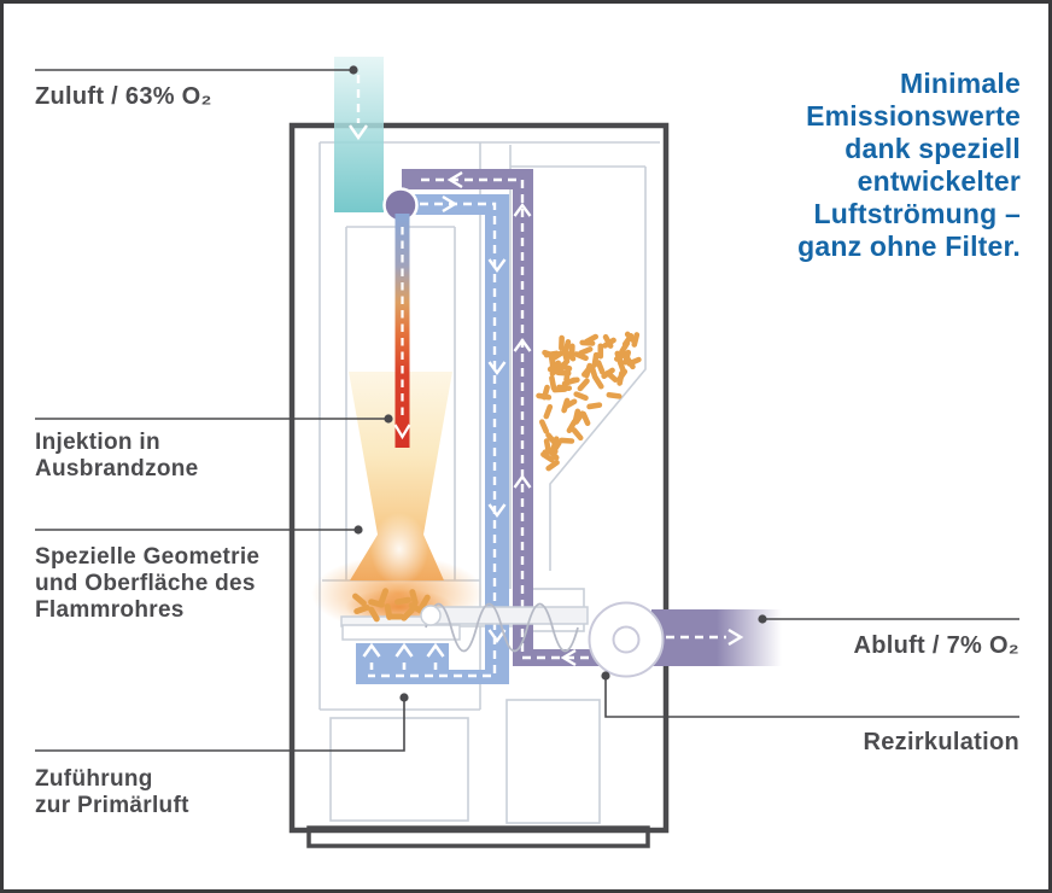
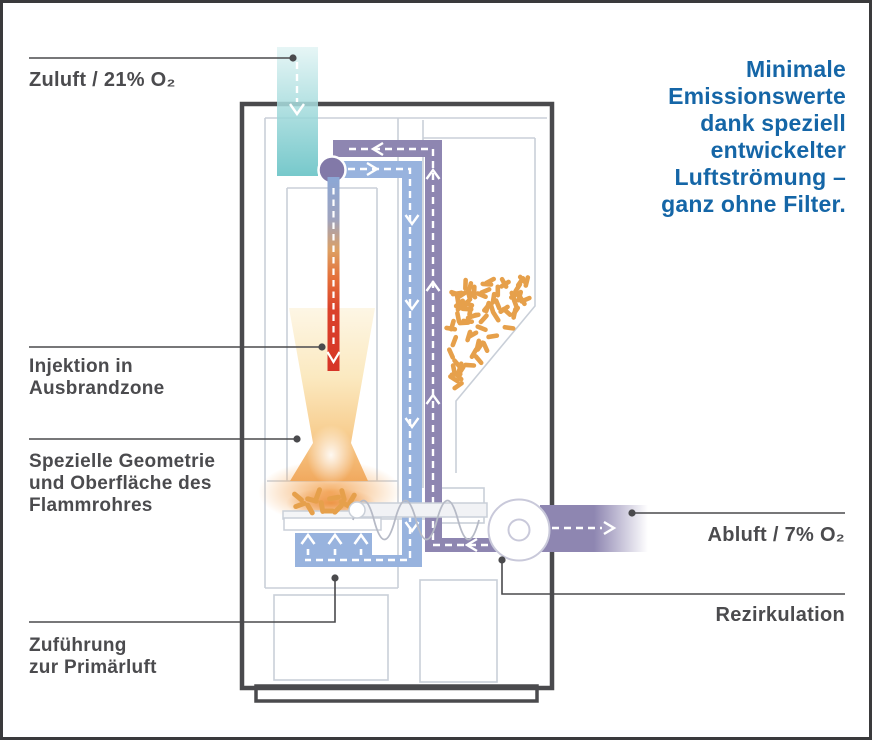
  Minimale
  Emissionswerte
  dank speziell
  entwickelter
  Luftströmung –
  ganz ohne Filter.
- Zuluft / 63% O₂
+ Zuluft / 21% O₂
  Injektion in
  Ausbrandzone
  Spezielle Geometrie
  und Oberfläche des
  Flammrohres
  Zuführung
  zur Primärluft
  Abluft / 7% O₂
  Rezirkulation
